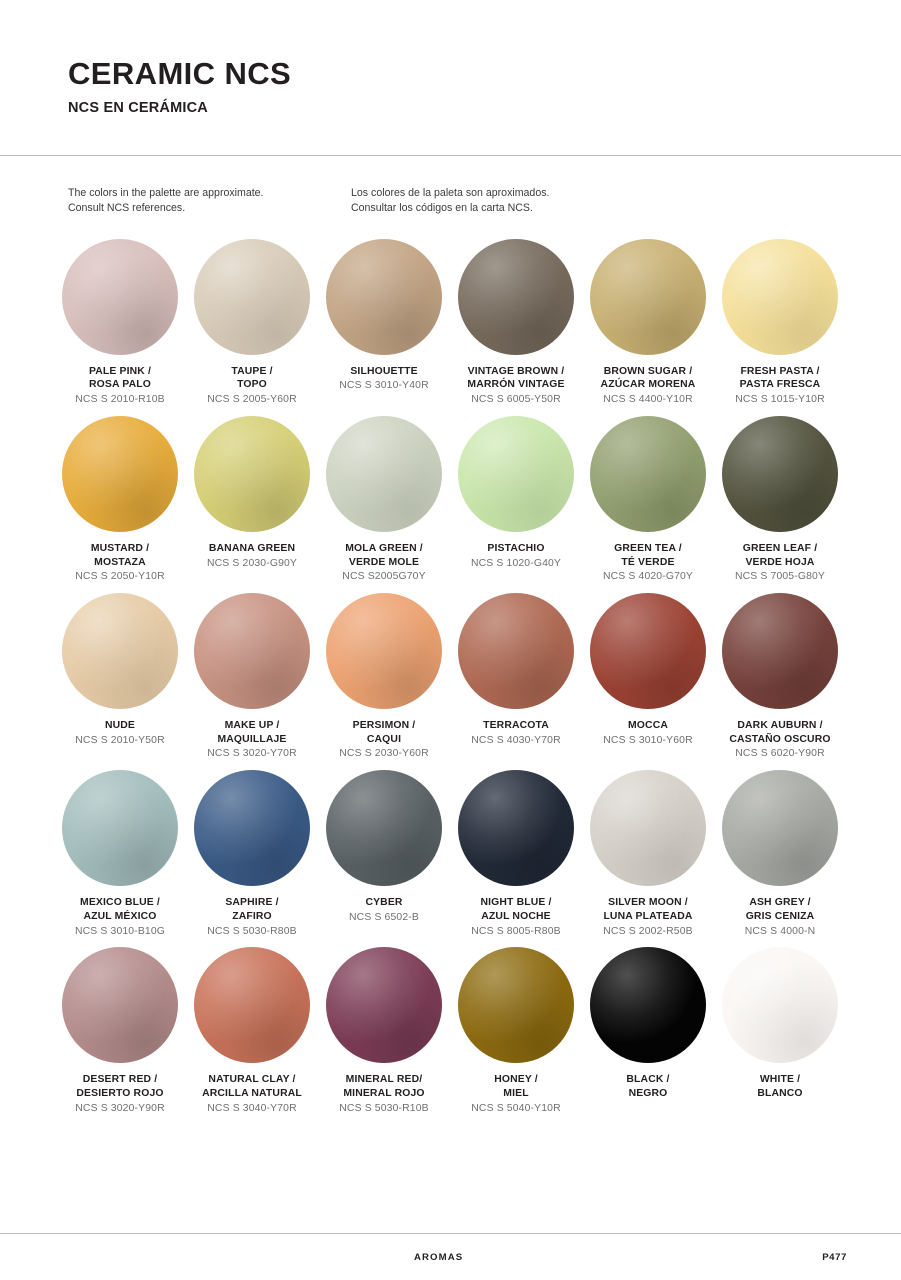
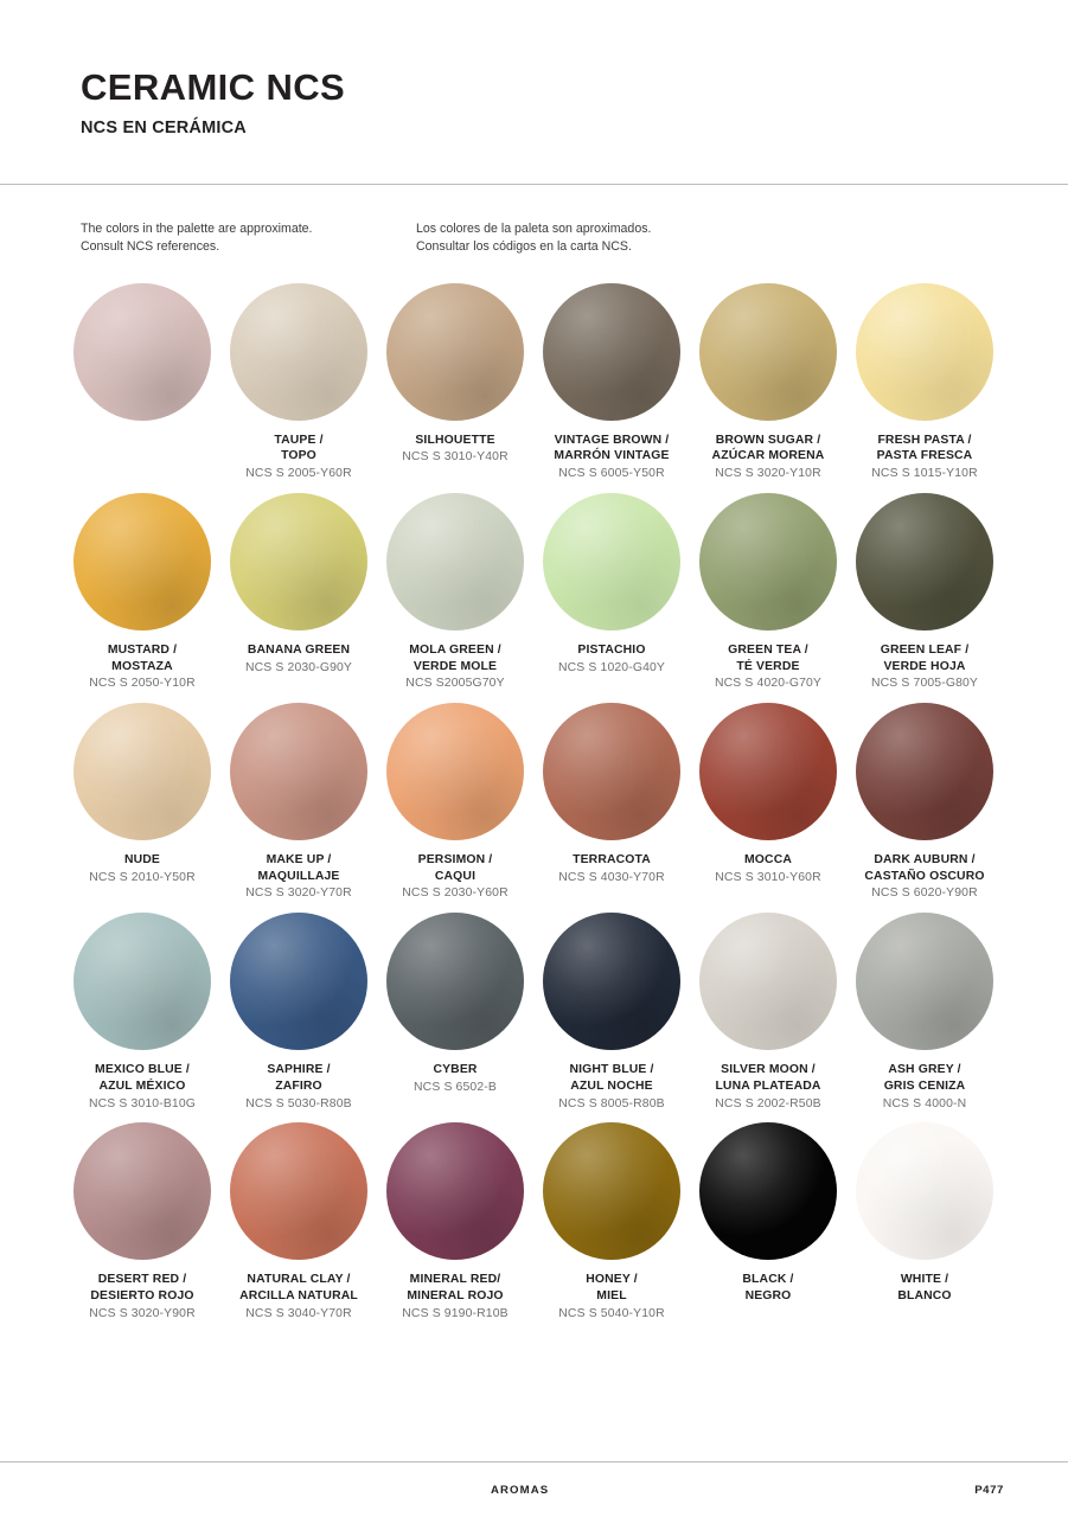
  CERAMIC NCS
  NCS EN CERÁMICA
  The colors in the palette are approximate.
  Consult NCS references.
  Los colores de la paleta son aproximados.
  Consultar los códigos en la carta NCS.
- PALE PINK /
- ROSA PALO
- NCS S 2010-R10B
  TAUPE /
  TOPO
  NCS S 2005-Y60R
  SILHOUETTE
  NCS S 3010-Y40R
  VINTAGE BROWN /
  MARRÓN VINTAGE
  NCS S 6005-Y50R
  BROWN SUGAR /
  AZÚCAR MORENA
- NCS S 4400-Y10R
+ NCS S 3020-Y10R
  FRESH PASTA /
  PASTA FRESCA
  NCS S 1015-Y10R
  MUSTARD /
  MOSTAZA
  NCS S 2050-Y10R
  BANANA GREEN
  NCS S 2030-G90Y
  MOLA GREEN /
  VERDE MOLE
  NCS S2005G70Y
  PISTACHIO
  NCS S 1020-G40Y
  GREEN TEA /
  TÉ VERDE
  NCS S 4020-G70Y
  GREEN LEAF /
  VERDE HOJA
  NCS S 7005-G80Y
  NUDE
  NCS S 2010-Y50R
  MAKE UP /
  MAQUILLAJE
  NCS S 3020-Y70R
  PERSIMON /
  CAQUI
  NCS S 2030-Y60R
  TERRACOTA
  NCS S 4030-Y70R
  MOCCA
  NCS S 3010-Y60R
  DARK AUBURN /
  CASTAÑO OSCURO
  NCS S 6020-Y90R
  MEXICO BLUE /
  AZUL MÉXICO
  NCS S 3010-B10G
  SAPHIRE /
  ZAFIRO
  NCS S 5030-R80B
  CYBER
  NCS S 6502-B
  NIGHT BLUE /
  AZUL NOCHE
  NCS S 8005-R80B
  SILVER MOON /
  LUNA PLATEADA
  NCS S 2002-R50B
  ASH GREY /
  GRIS CENIZA
  NCS S 4000-N
  DESERT RED /
  DESIERTO ROJO
  NCS S 3020-Y90R
  NATURAL CLAY /
  ARCILLA NATURAL
  NCS S 3040-Y70R
  MINERAL RED/
  MINERAL ROJO
- NCS S 5030-R10B
+ NCS S 9190-R10B
  HONEY /
  MIEL
  NCS S 5040-Y10R
  BLACK /
  NEGRO
  WHITE /
  BLANCO
  AROMAS
  P477
